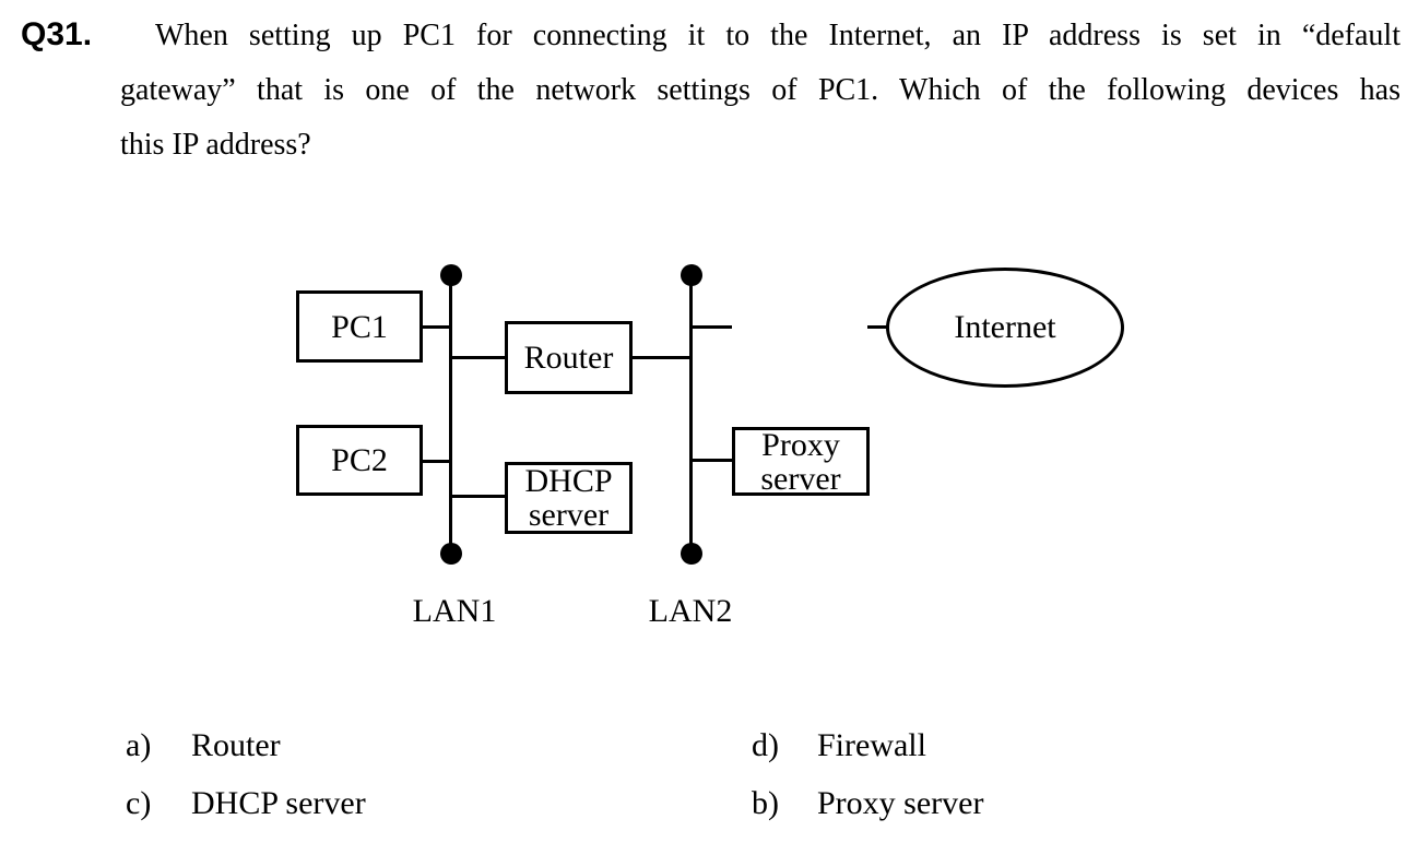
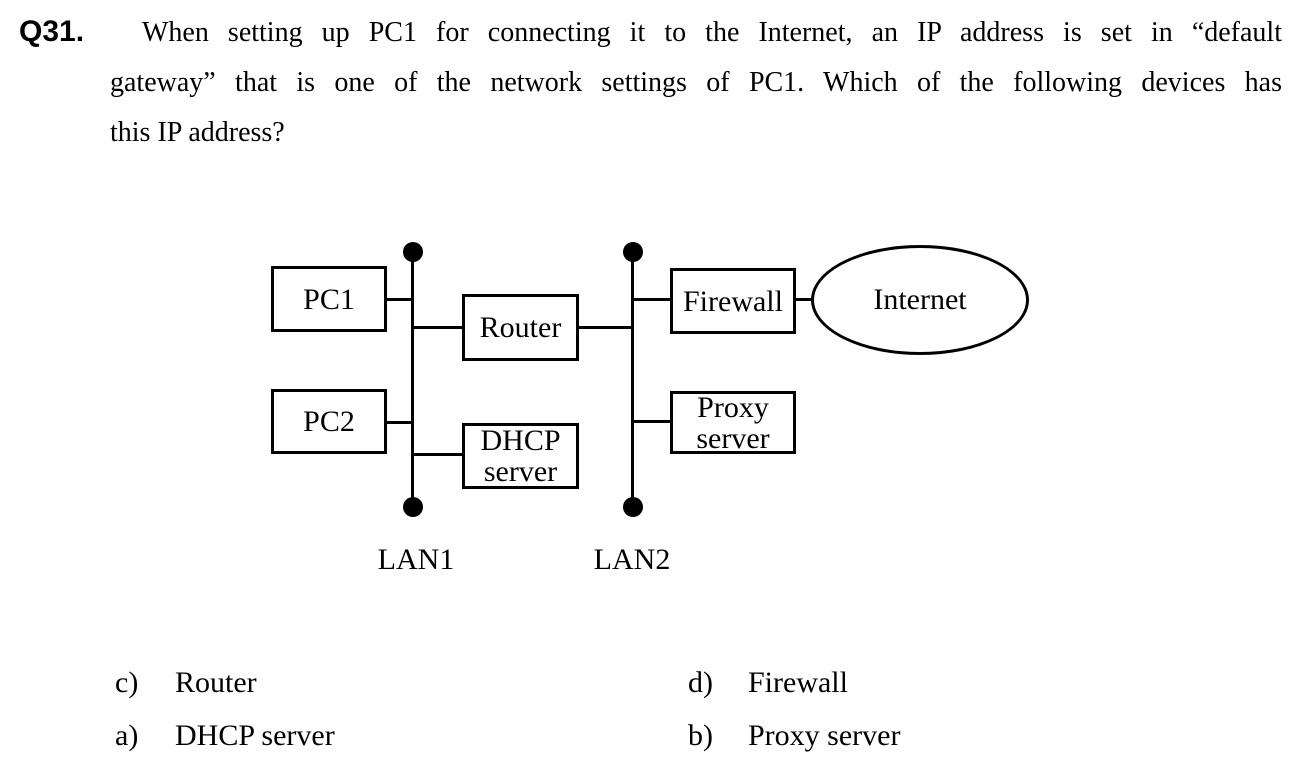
  Q31.
  When setting up PC1 for connecting it to the Internet, an IP address is set in “default
  gateway” that is one of the network settings of PC1. Which of the following devices has
  this IP address?
  PC1
  PC2
  Router
  DHCP
  server
+ Firewall
  Proxy
  server
  Internet
  LAN1
  LAN2
- a) Router
+ c) Router
  d) Firewall
- c) DHCP server
+ a) DHCP server
  b) Proxy server
